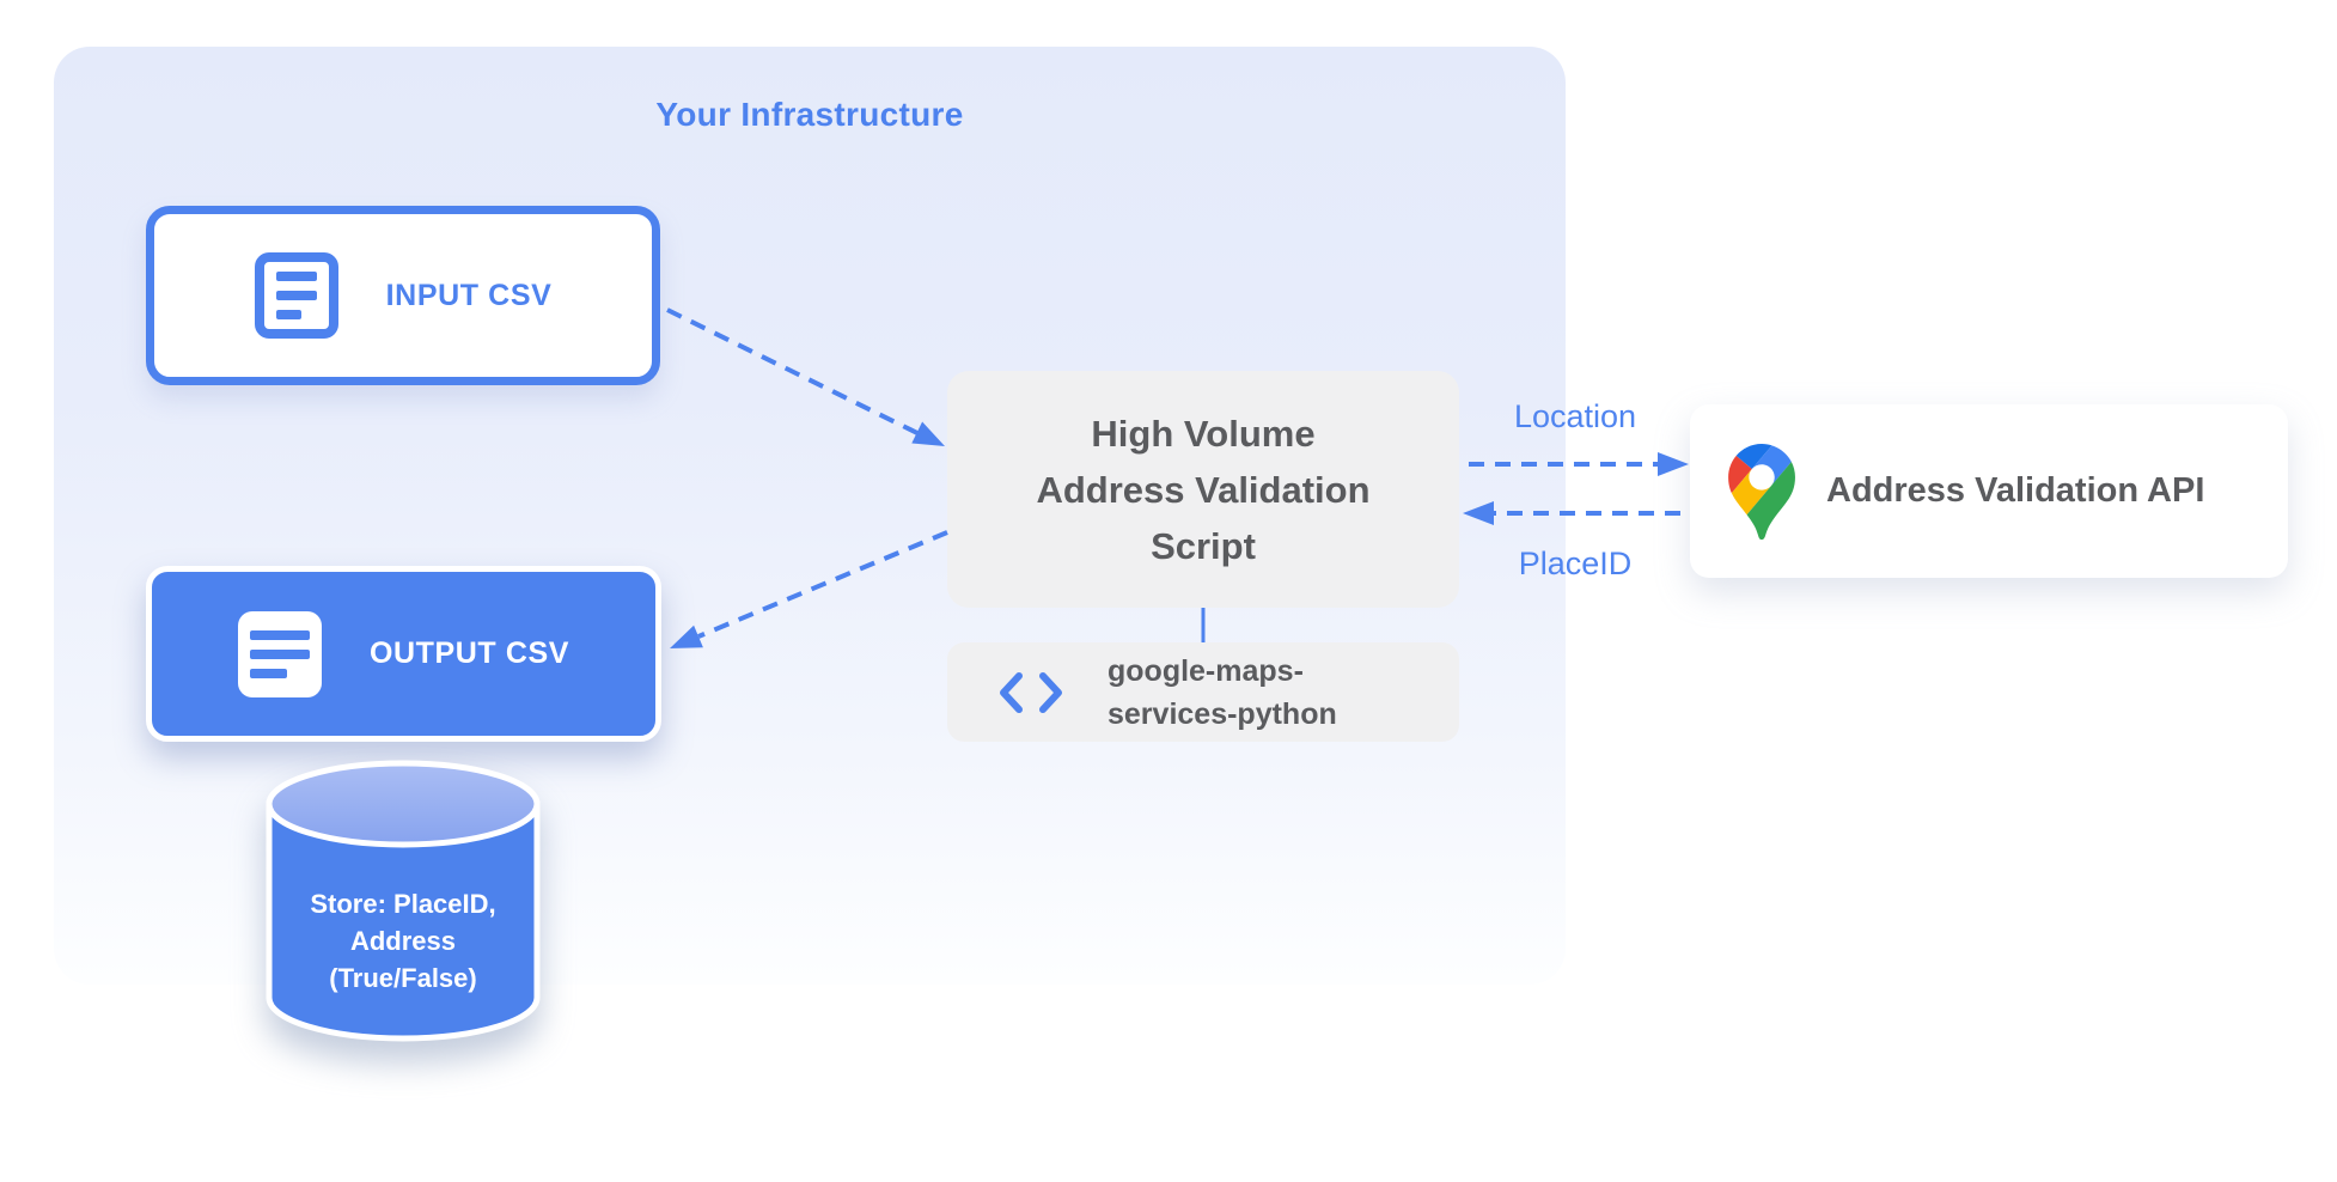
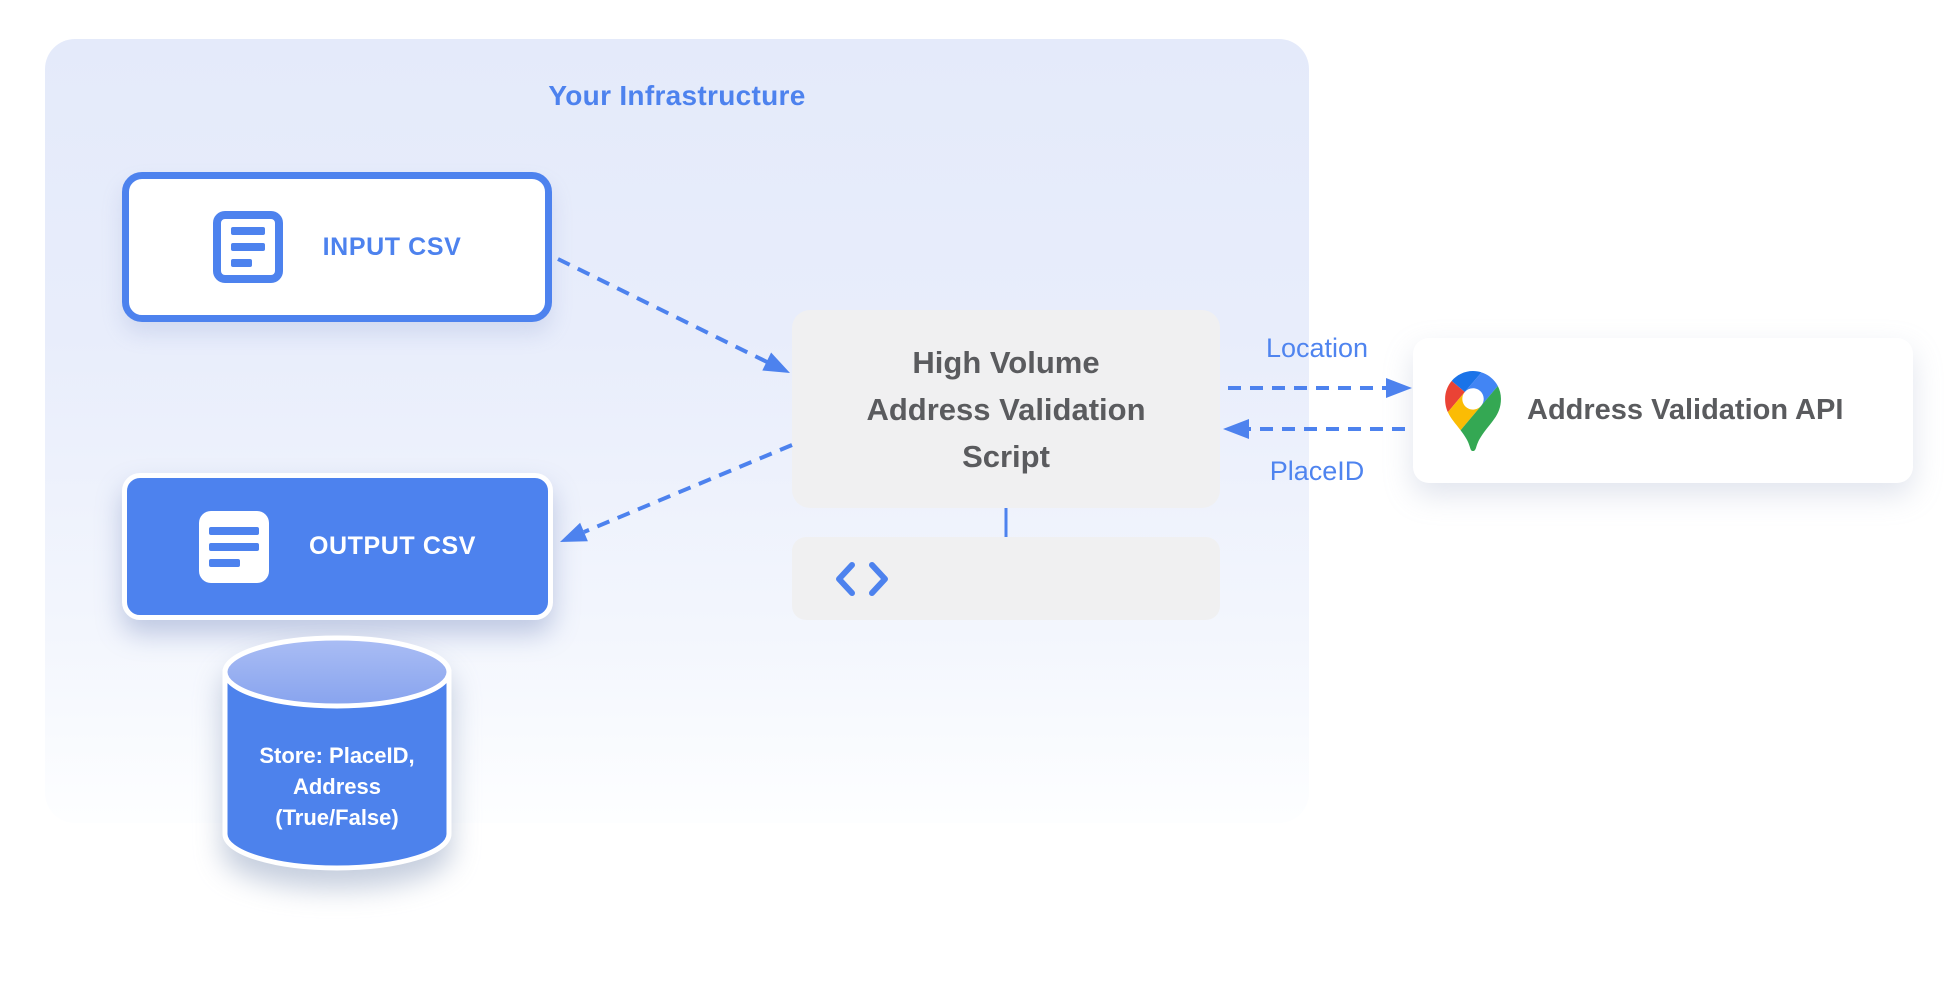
  Your Infrastructure
  INPUT CSV
  OUTPUT CSV
  Store: PlaceID,
  Address
  (True/False)
  High Volume
  Address Validation
  Script
- google-maps-
- services-python
  Address Validation API
  Location
  PlaceID
